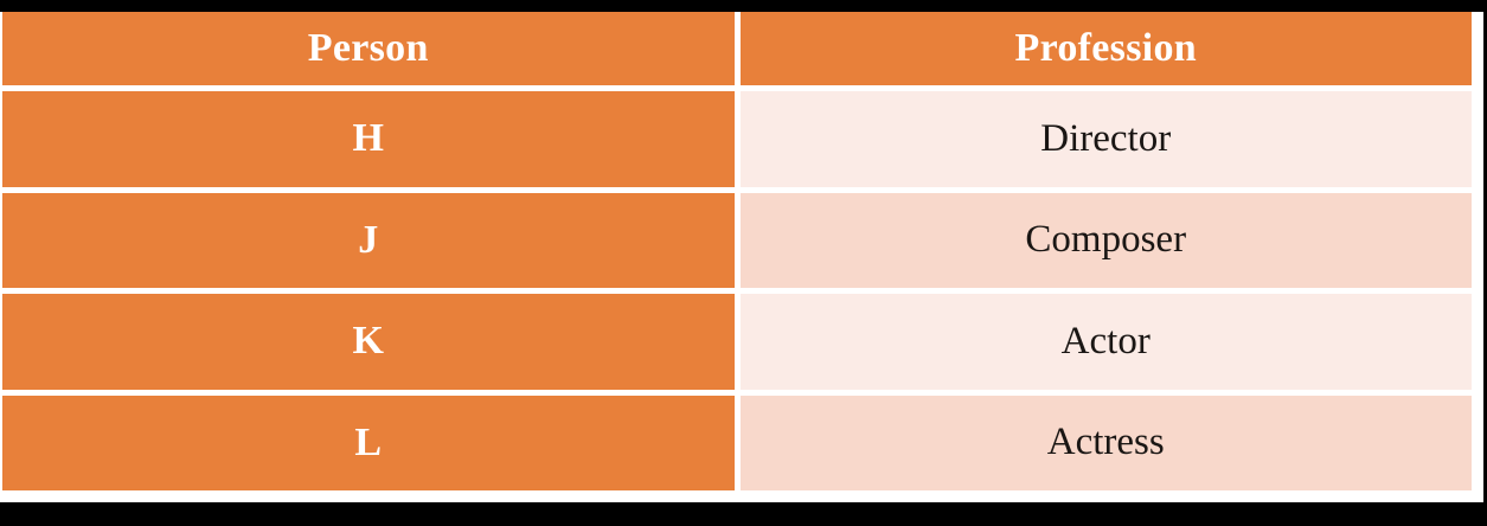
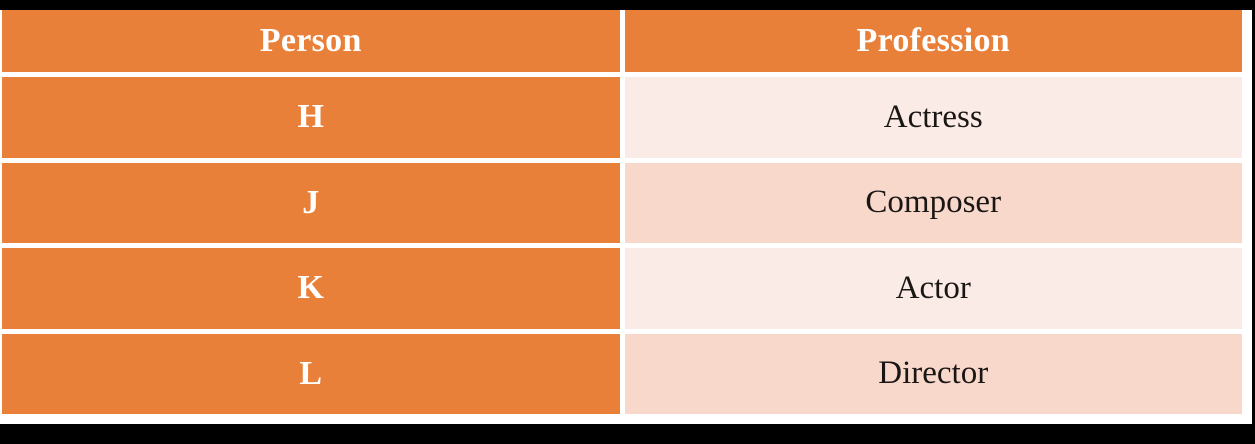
  Person	Profession
- H	Director
+ H	Actress
  J	Composer
  K	Actor
- L	Actress
+ L	Director
